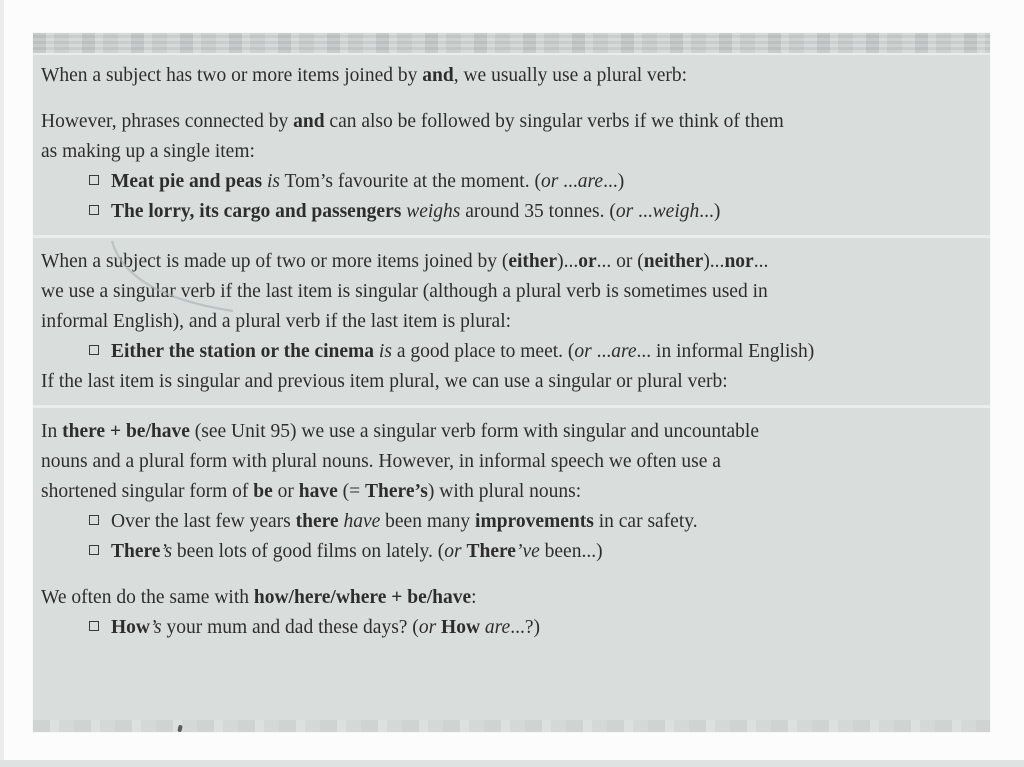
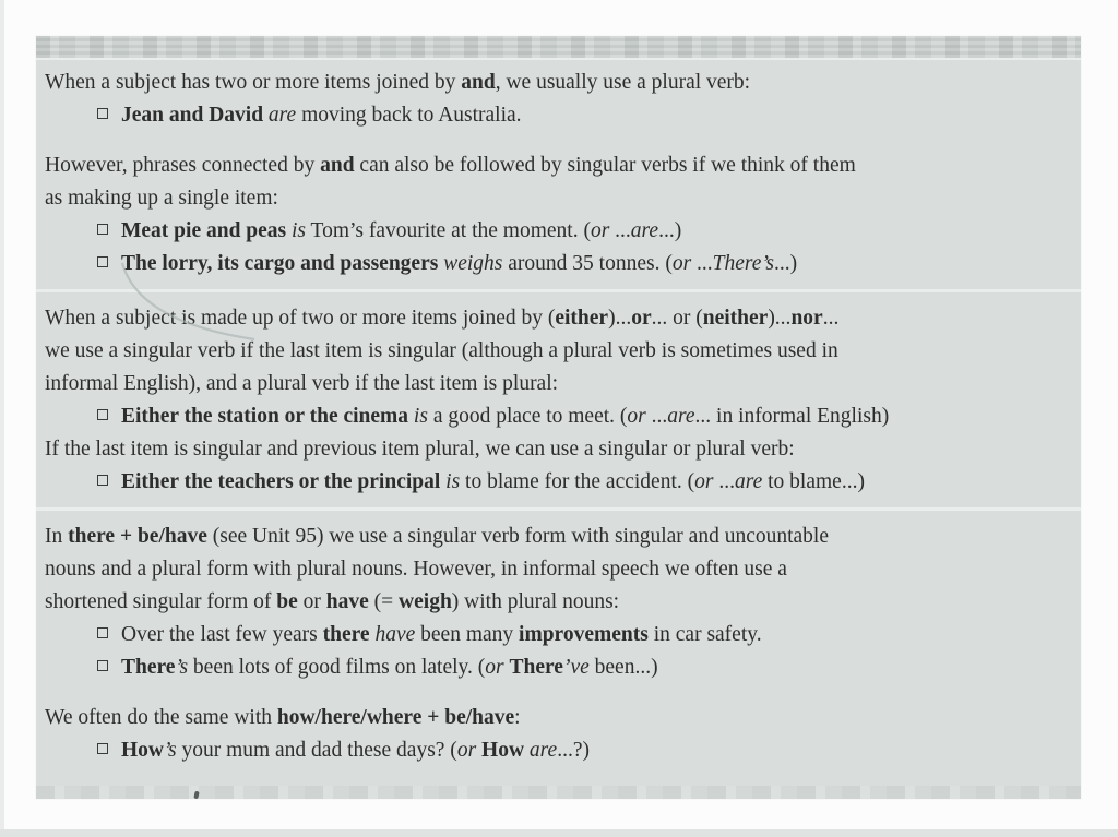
  When a subject has two or more items joined by and, we usually use a plural verb:
+ Jean and David are moving back to Australia.
  However, phrases connected by and can also be followed by singular verbs if we think of them
  as making up a single item:
  Meat pie and peas is Tom’s favourite at the moment. (or ...are...)
- The lorry, its cargo and passengers weighs around 35 tonnes. (or ...weigh...)
+ The lorry, its cargo and passengers weighs around 35 tonnes. (or ...There’s...)
  When a subject is made up of two or more items joined by (either)...or... or (neither)...nor...
  we use a singular verb if the last item is singular (although a plural verb is sometimes used in
  informal English), and a plural verb if the last item is plural:
  Either the station or the cinema is a good place to meet. (or ...are... in informal English)
  If the last item is singular and previous item plural, we can use a singular or plural verb:
+ Either the teachers or the principal is to blame for the accident. (or ...are to blame...)
  In there + be/have (see Unit 95) we use a singular verb form with singular and uncountable
  nouns and a plural form with plural nouns. However, in informal speech we often use a
- shortened singular form of be or have (= There’s) with plural nouns:
+ shortened singular form of be or have (= weigh) with plural nouns:
  Over the last few years there have been many improvements in car safety.
  There’s been lots of good films on lately. (or There’ve been...)
  We often do the same with how/here/where + be/have:
  How’s your mum and dad these days? (or How are...?)
